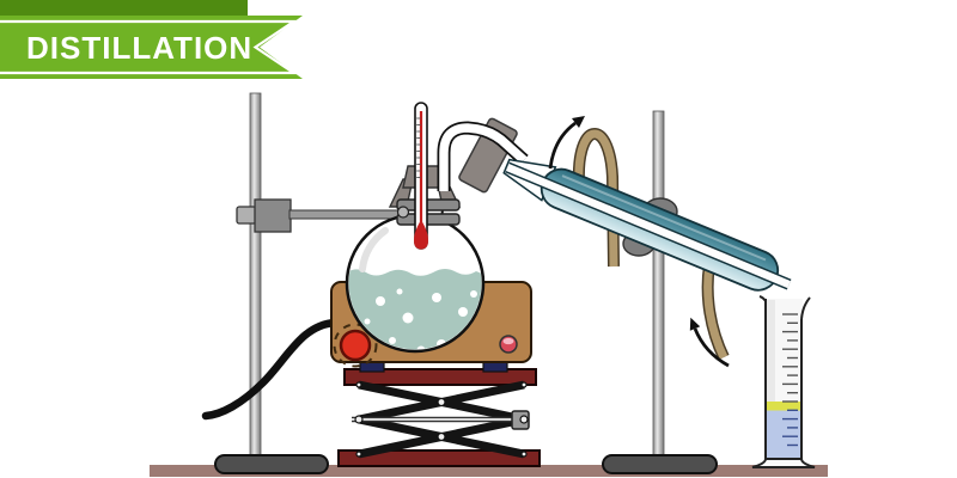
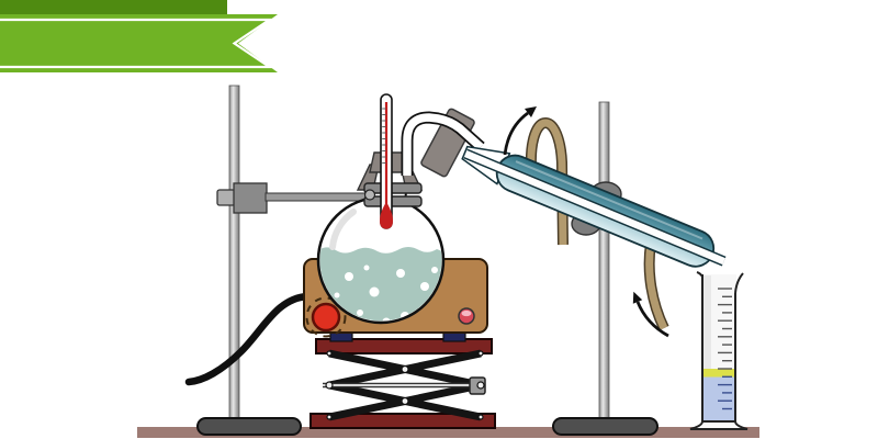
- DISTILLATION
